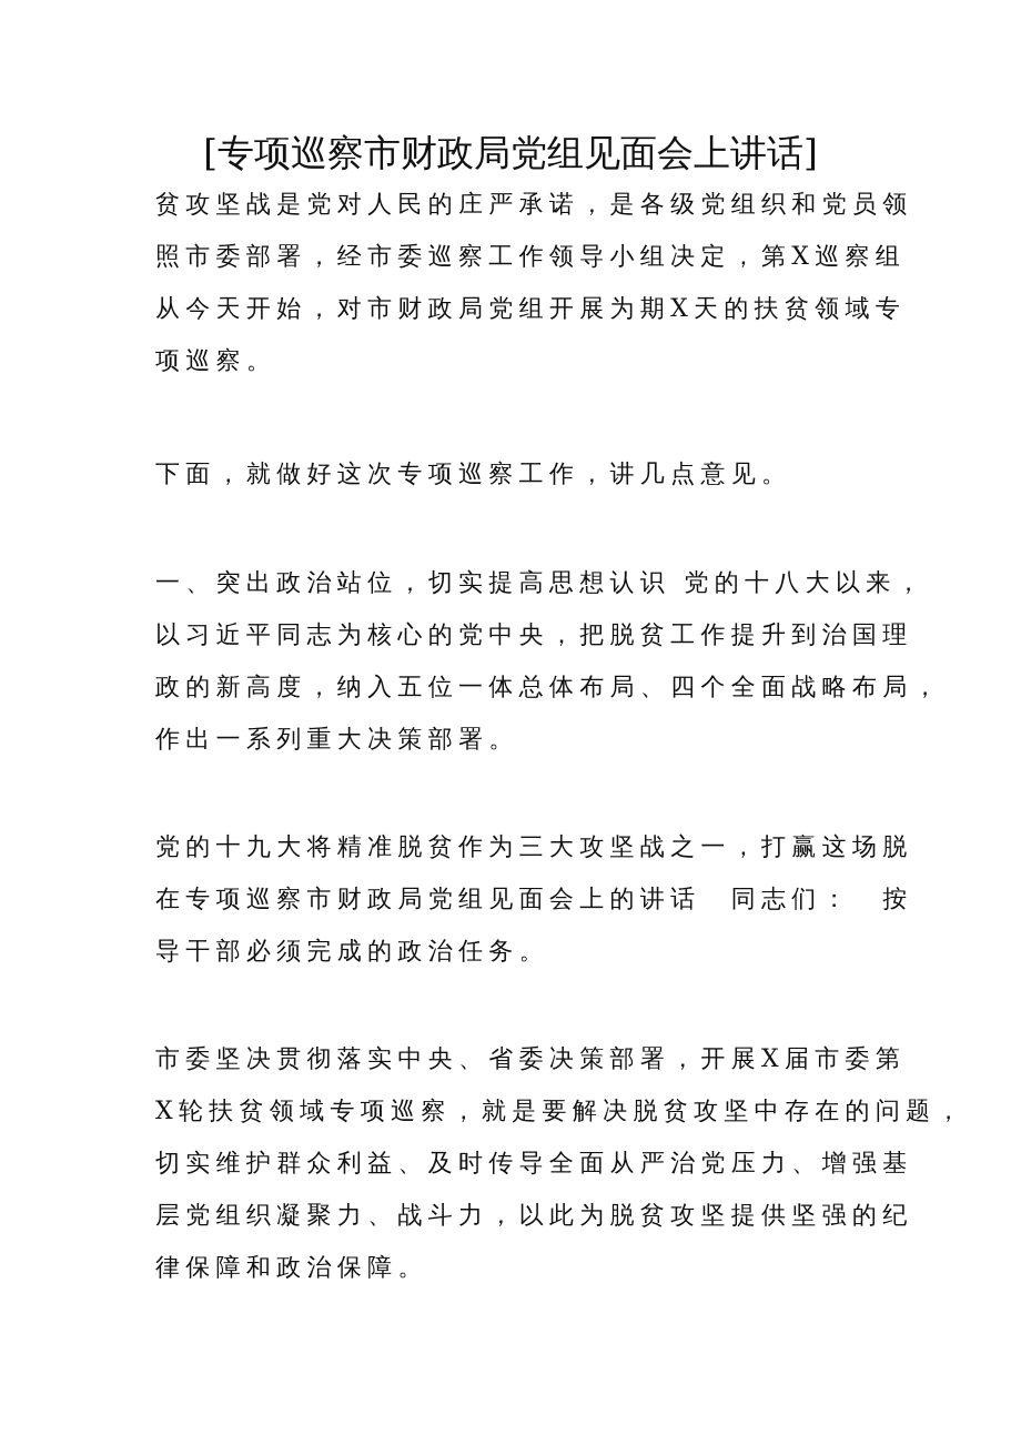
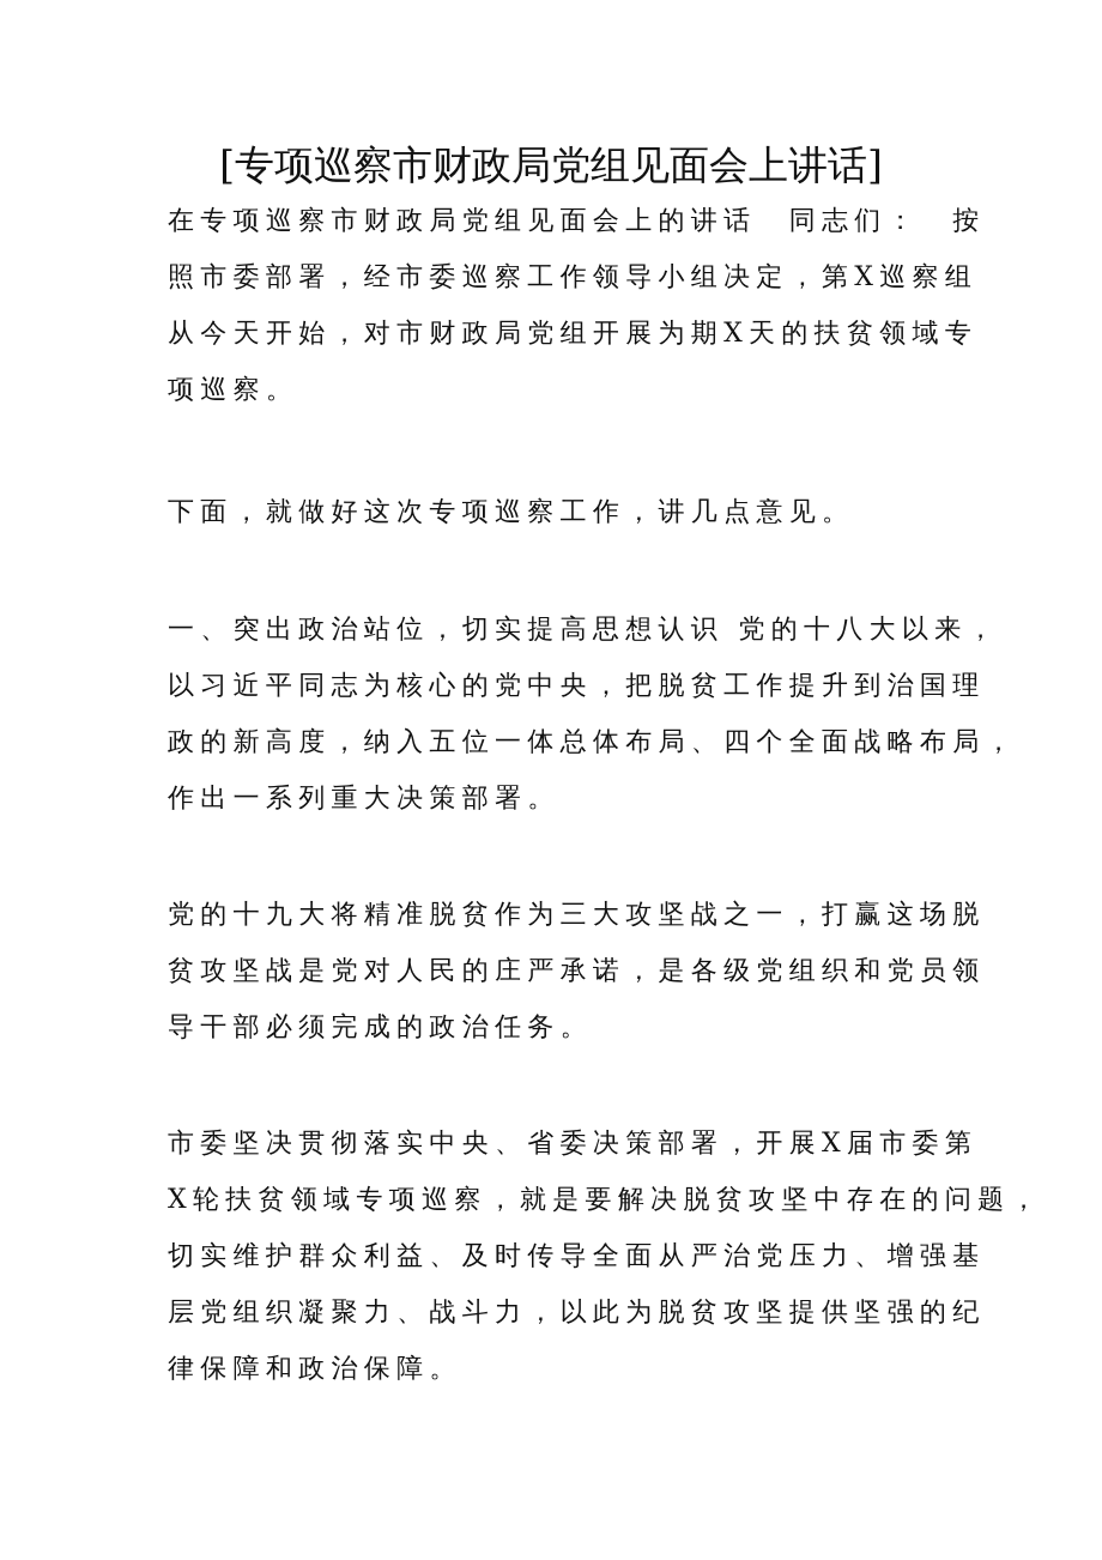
  [专项巡察市财政局党组见面会上讲话]
- 贫攻坚战是党对人民的庄严承诺，是各级党组织和党员领
+ 在专项巡察市财政局党组见面会上的讲话 同志们： 按
  照市委部署，经市委巡察工作领导小组决定，第X巡察组
  从今天开始，对市财政局党组开展为期X天的扶贫领域专
  项巡察。
  下面，就做好这次专项巡察工作，讲几点意见。
  一、突出政治站位，切实提高思想认识 党的十八大以来，
  以习近平同志为核心的党中央，把脱贫工作提升到治国理
  政的新高度，纳入五位一体总体布局、四个全面战略布局，
  作出一系列重大决策部署。
  党的十九大将精准脱贫作为三大攻坚战之一，打赢这场脱
- 在专项巡察市财政局党组见面会上的讲话 同志们： 按
+ 贫攻坚战是党对人民的庄严承诺，是各级党组织和党员领
  导干部必须完成的政治任务。
  市委坚决贯彻落实中央、省委决策部署，开展X届市委第
  X轮扶贫领域专项巡察，就是要解决脱贫攻坚中存在的问题，
  切实维护群众利益、及时传导全面从严治党压力、增强基
  层党组织凝聚力、战斗力，以此为脱贫攻坚提供坚强的纪
  律保障和政治保障。
